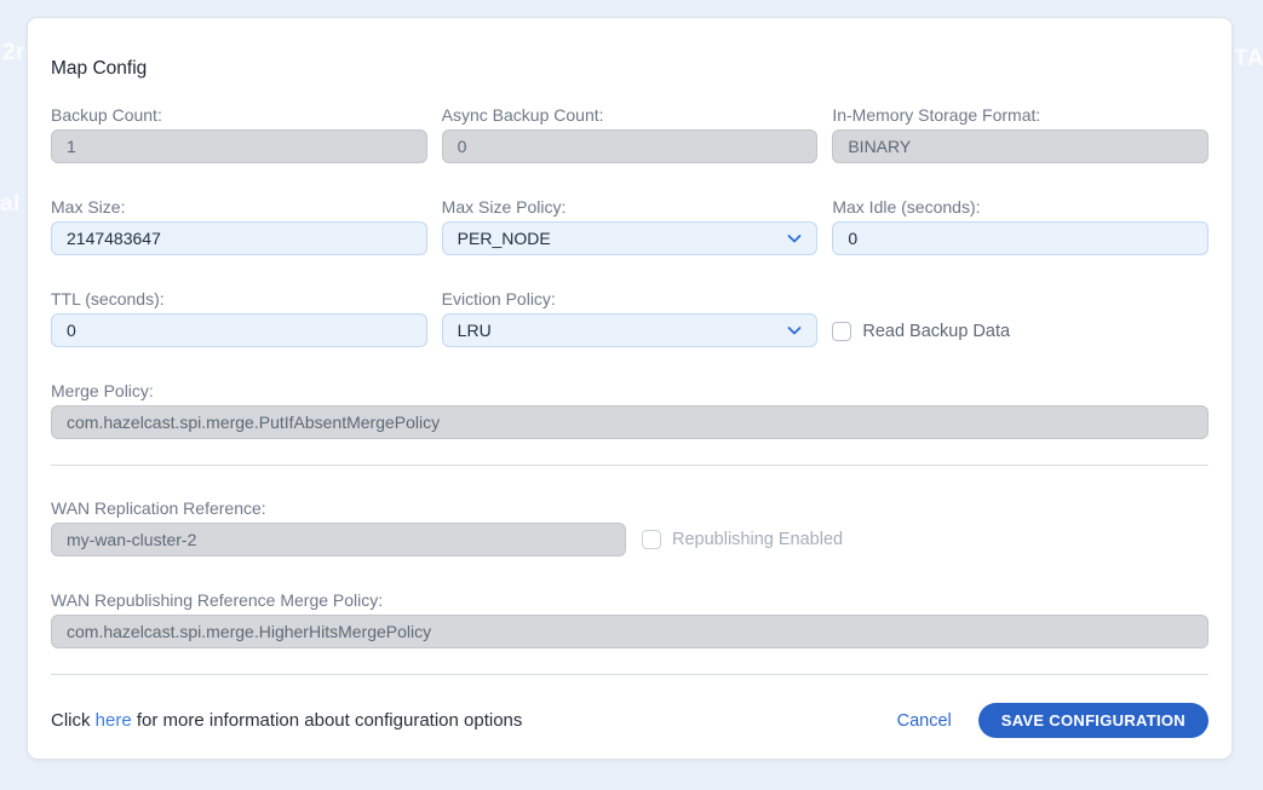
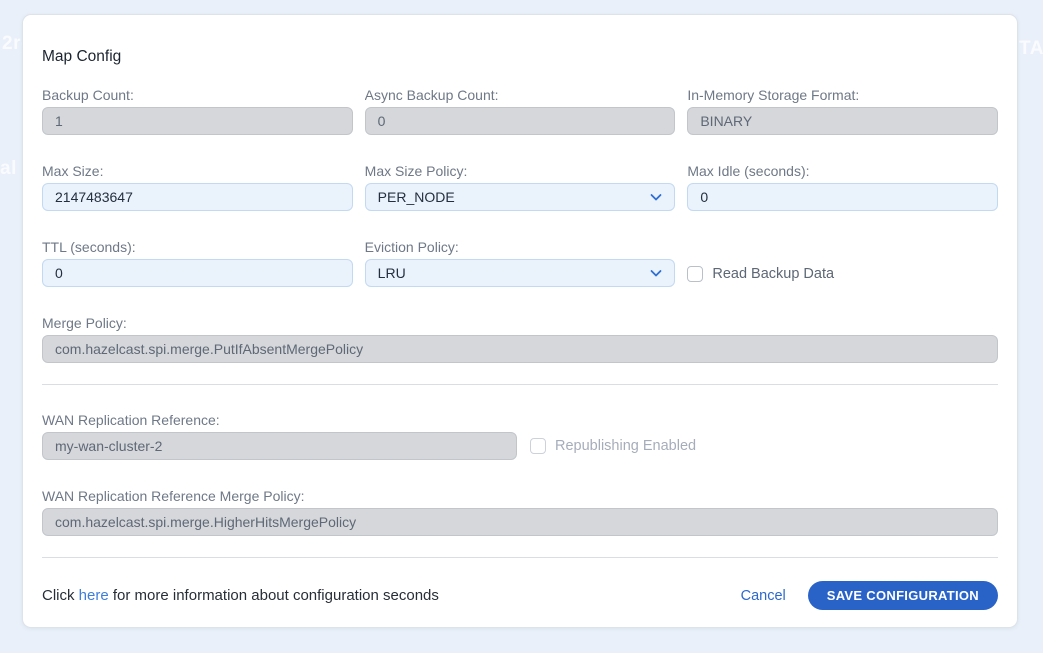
  Map Config
  Backup Count:
  1
  Async Backup Count:
  0
  In-Memory Storage Format:
  BINARY
  Max Size:
  2147483647
  Max Size Policy:
  PER_NODE
  Max Idle (seconds):
  0
  TTL (seconds):
  0
  Eviction Policy:
  LRU
  Read Backup Data
  Merge Policy:
  com.hazelcast.spi.merge.PutIfAbsentMergePolicy
  WAN Replication Reference:
  my-wan-cluster-2
  Republishing Enabled
- WAN Republishing Reference Merge Policy:
+ WAN Replication Reference Merge Policy:
  com.hazelcast.spi.merge.HigherHitsMergePolicy
- Click here for more information about configuration options
+ Click here for more information about configuration seconds
  Cancel
  SAVE CONFIGURATION
